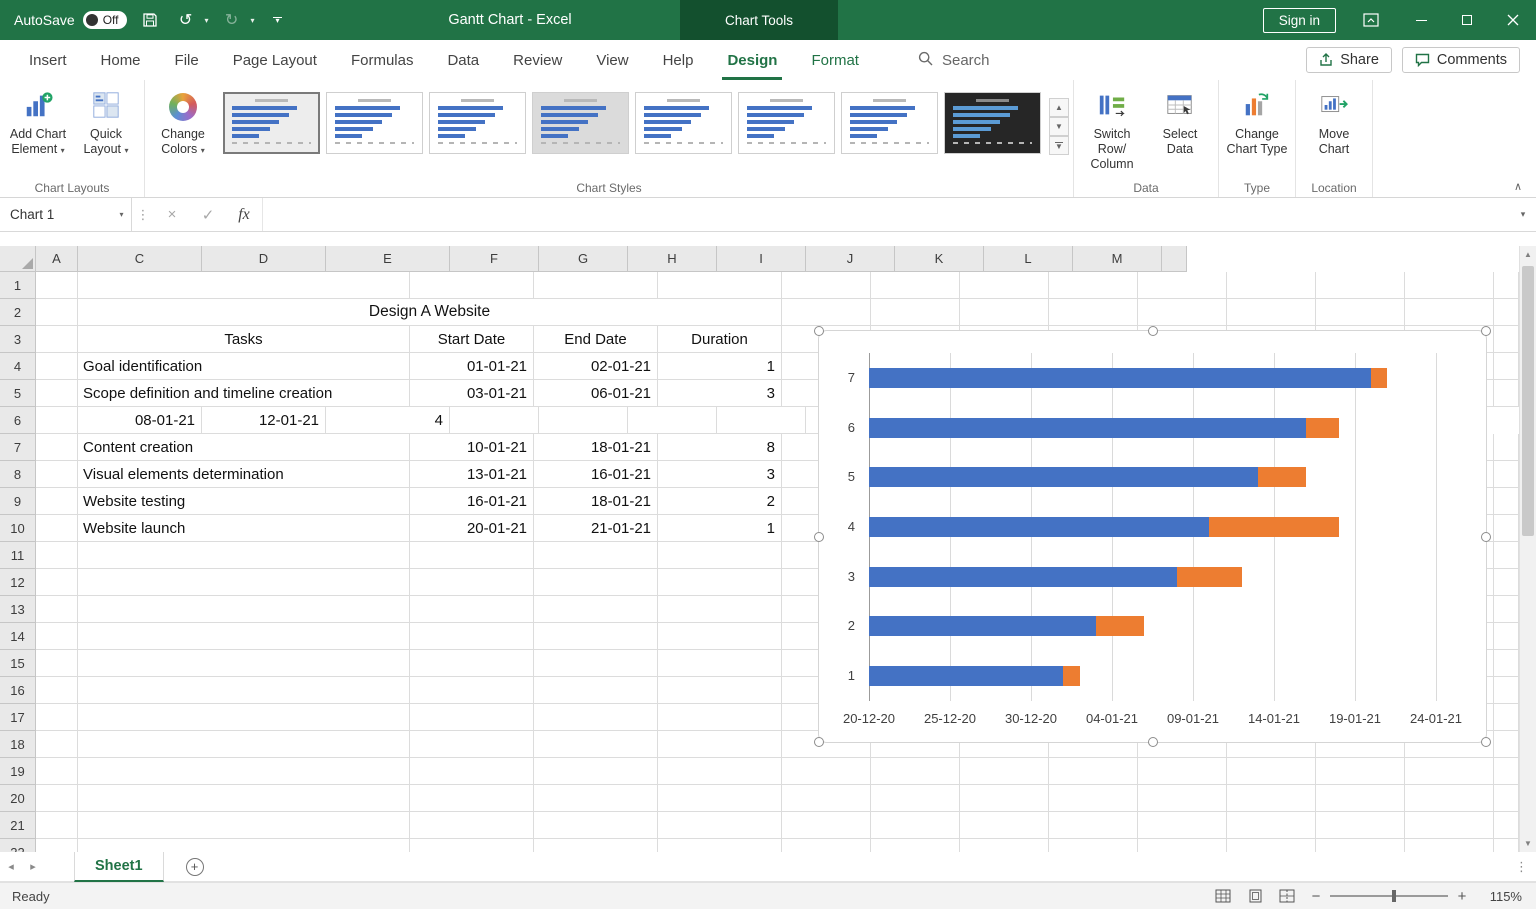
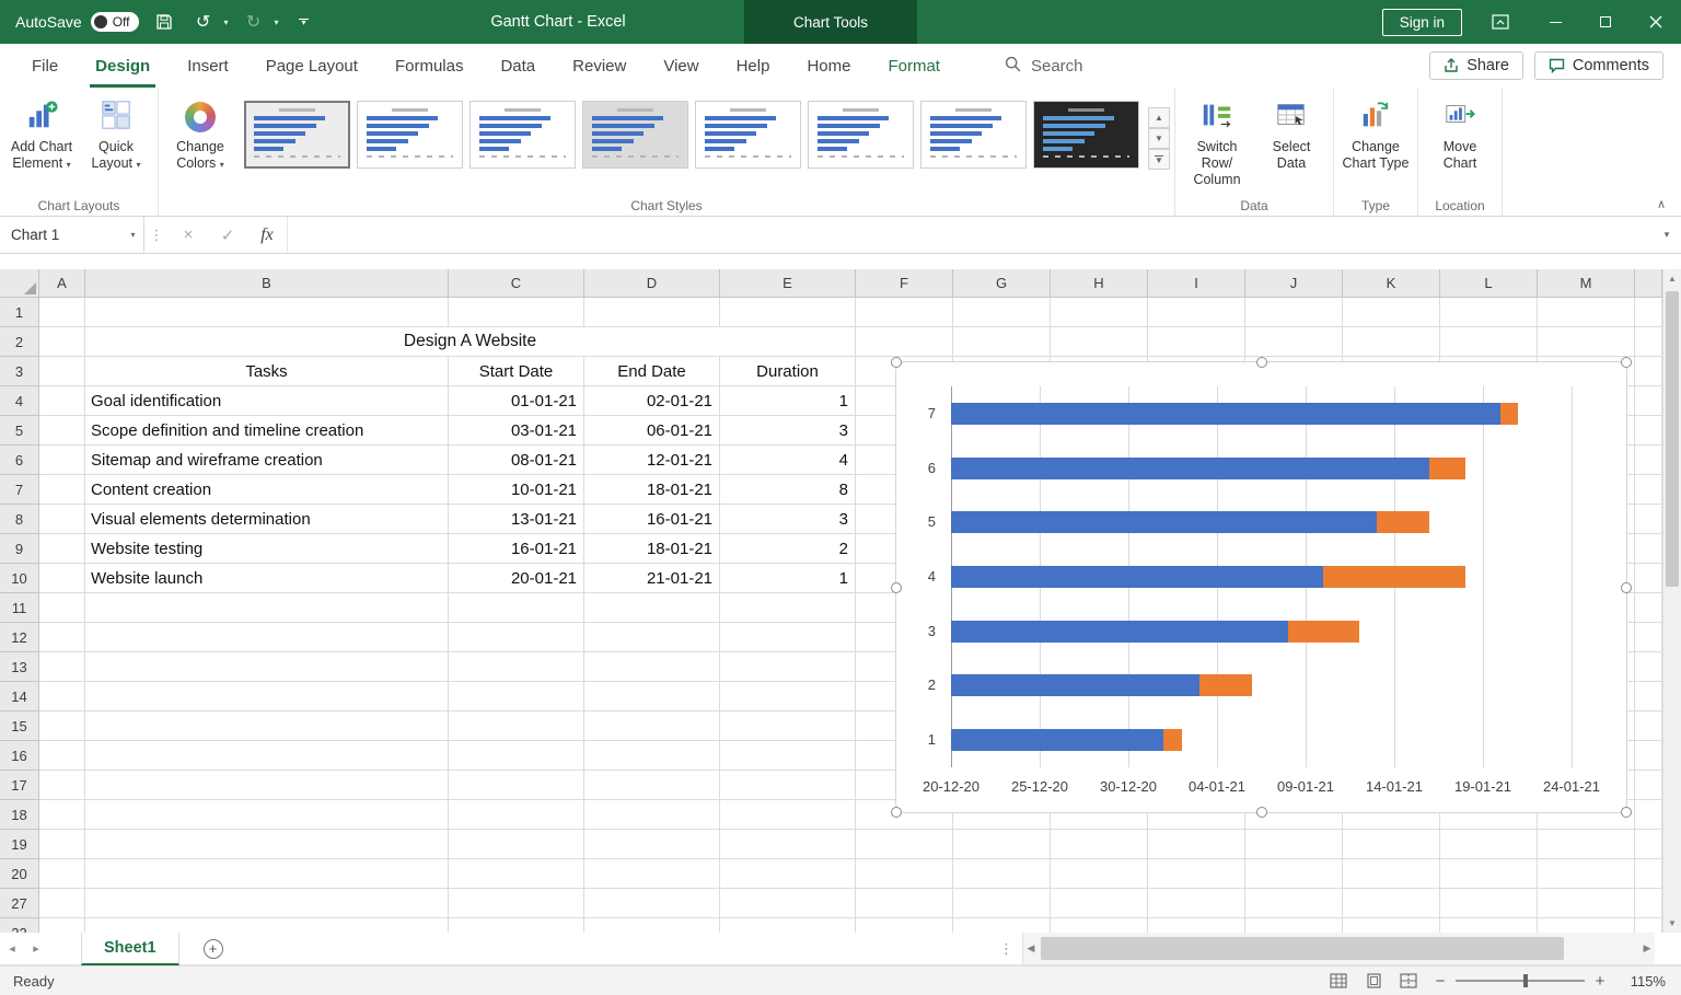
  AutoSave
  Off
  ↺
  ▾
  ↻
  ▾
  ▾
  Gantt Chart - Excel
  Chart Tools
  Sign in
- Insert
+ File
- Home
+ Design
- File
+ Insert
  Page Layout
  Formulas
  Data
  Review
  View
  Help
- Design
+ Home
  Format
  Search
  Share
  Comments
  Add Chart
  Element ▾
  Quick
  Layout ▾
  Chart Layouts
  Change
  Colors ▾
  ▲
  ▼
  ▼
  Chart Styles
  Switch Row/
  Column
  Select
  Data
  Data
  Change
  Chart Type
  Type
  Move
  Chart
  Location
  ∧
  Chart 1
  ▾
  ⋮
  ×
  ✓
  fx
  ▾
  A
+ B
  C
  D
  E
  F
  G
  H
  I
  J
  K
  L
  M
  1
  2
  Design A Website
  3
  Tasks
  Start Date
  End Date
  Duration
  4
  Goal identification
  01-01-21
  02-01-21
  1
  5
  Scope definition and timeline creation
  03-01-21
  06-01-21
  3
  6
+ Sitemap and wireframe creation
  08-01-21
  12-01-21
  4
  7
  Content creation
  10-01-21
  18-01-21
  8
  8
  Visual elements determination
  13-01-21
  16-01-21
  3
  9
  Website testing
  16-01-21
  18-01-21
  2
  10
  Website launch
  20-01-21
  21-01-21
  1
  11
  12
  13
  14
  15
  16
  17
  18
  19
  20
- 21
+ 27
  20-12-20
  25-12-20
  30-12-20
  04-01-21
  09-01-21
  14-01-21
  19-01-21
  24-01-21
  7
  6
  5
  4
  3
  2
  1
  ▲
  ▼
  ◂
  ▸
  Sheet1
  +
  ⋮
+ ◀
+ ▶
  Ready
  −
  +
  115%
